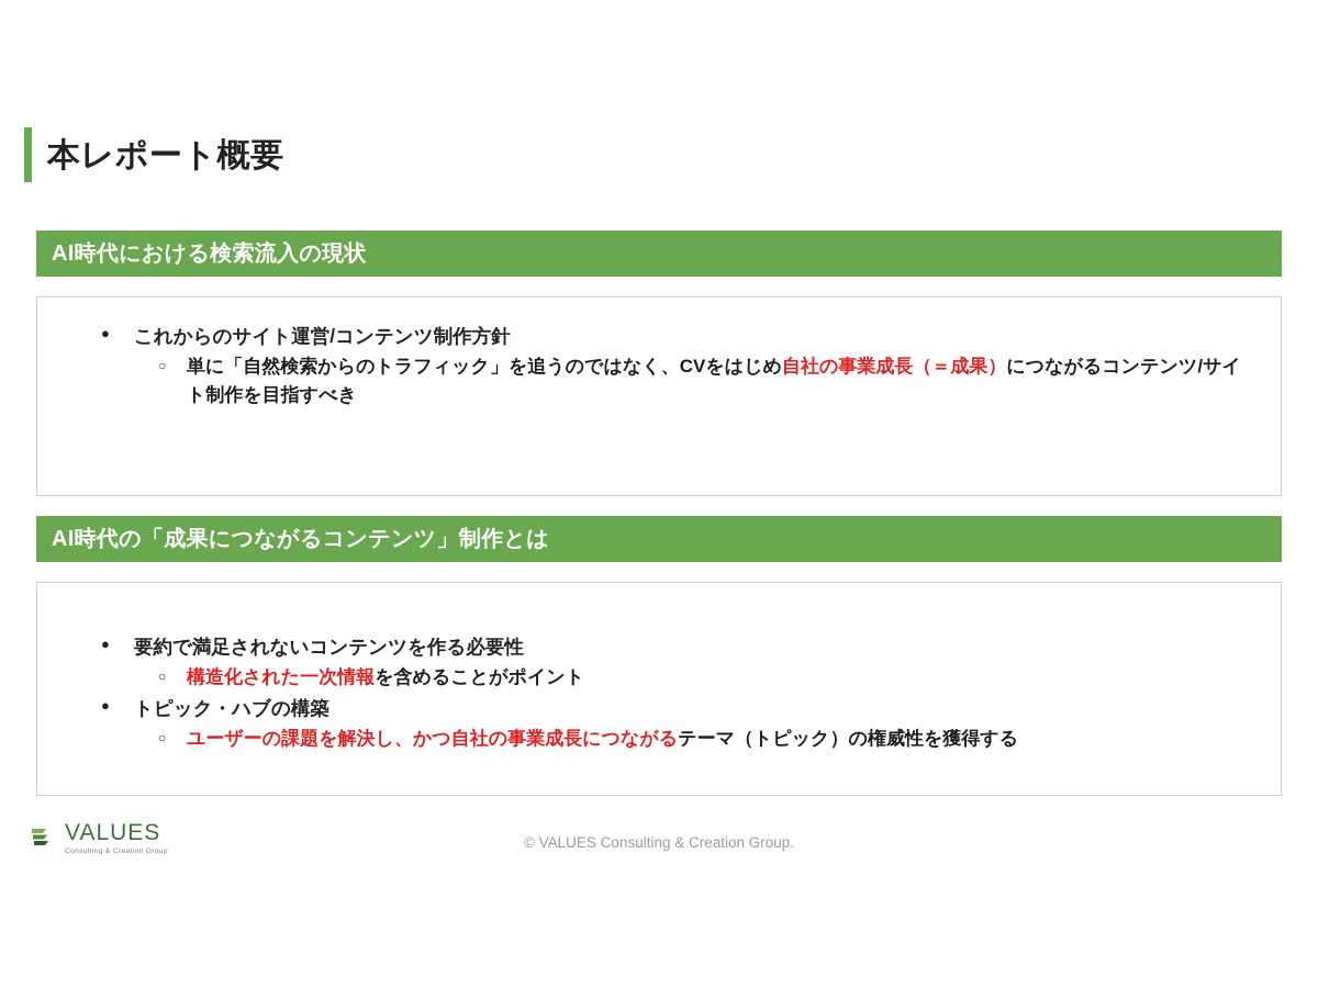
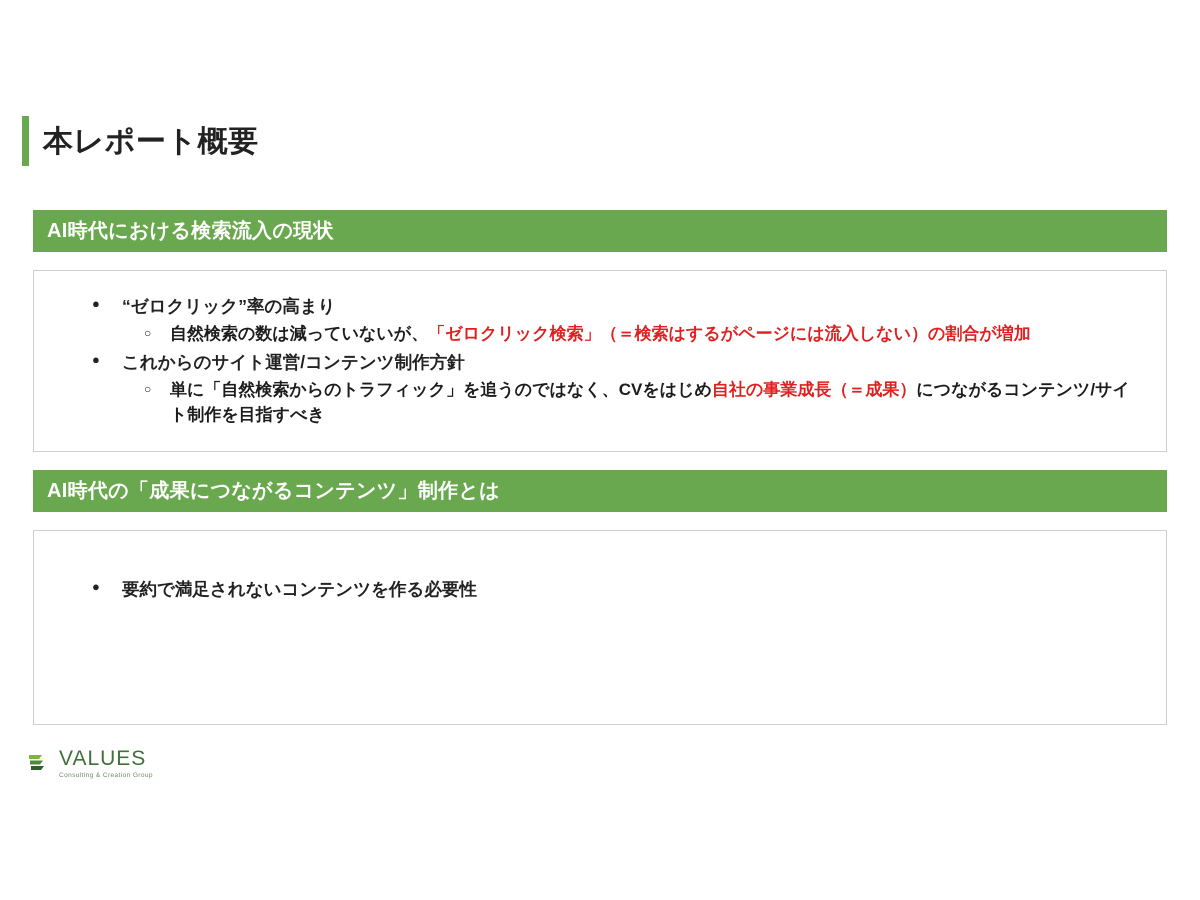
  本レポート概要
  AI時代における検索流入の現状
+ “ゼロクリック”率の高まり
+ 自然検索の数は減っていないが、「ゼロクリック検索」（＝検索はするがページには流入しない）の割合が増加
  これからのサイト運営/コンテンツ制作方針
  単に「自然検索からのトラフィック」を追うのではなく、CVをはじめ自社の事業成長（＝成果）につながるコンテンツ/サイト制作を目指すべき
  AI時代の「成果につながるコンテンツ」制作とは
  要約で満足されないコンテンツを作る必要性
- 構造化された一次情報を含めることがポイント
- トピック・ハブの構築
- ユーザーの課題を解決し、かつ自社の事業成長につながるテーマ（トピック）の権威性を獲得する
  VALUES
- © VALUES Consulting & Creation Group.
